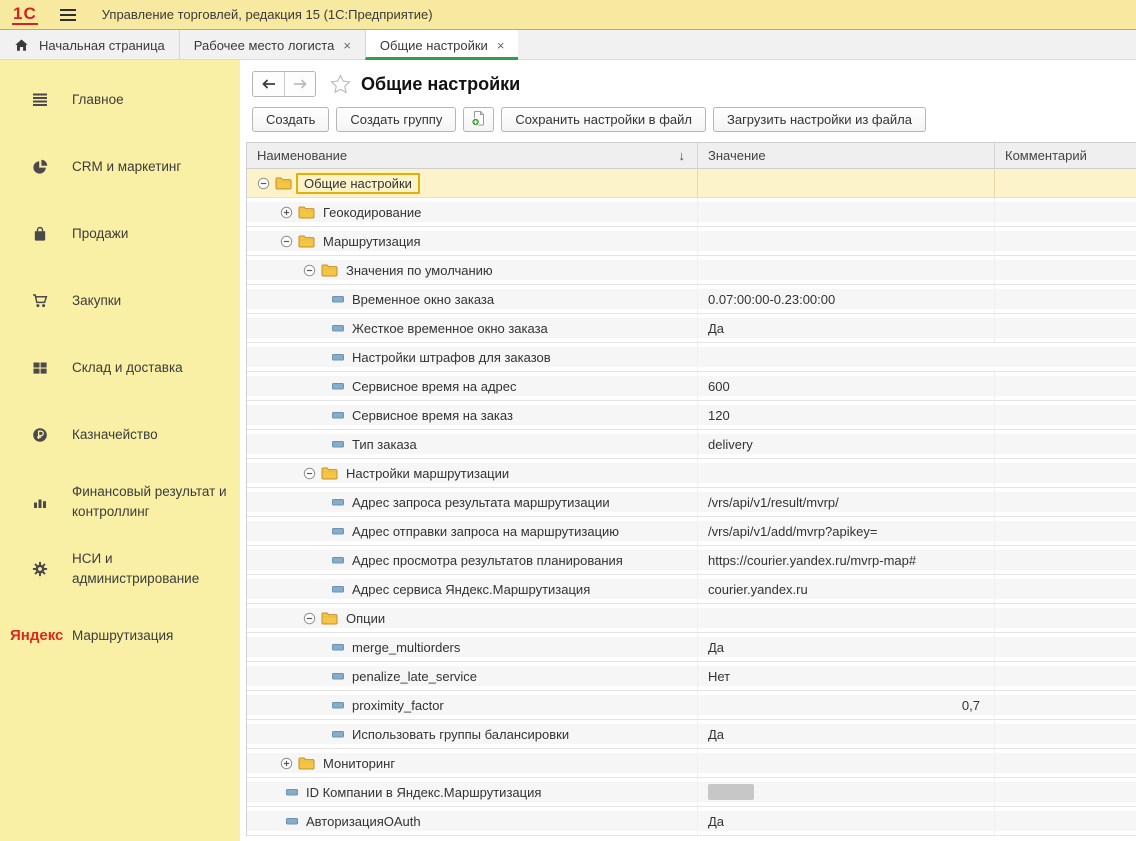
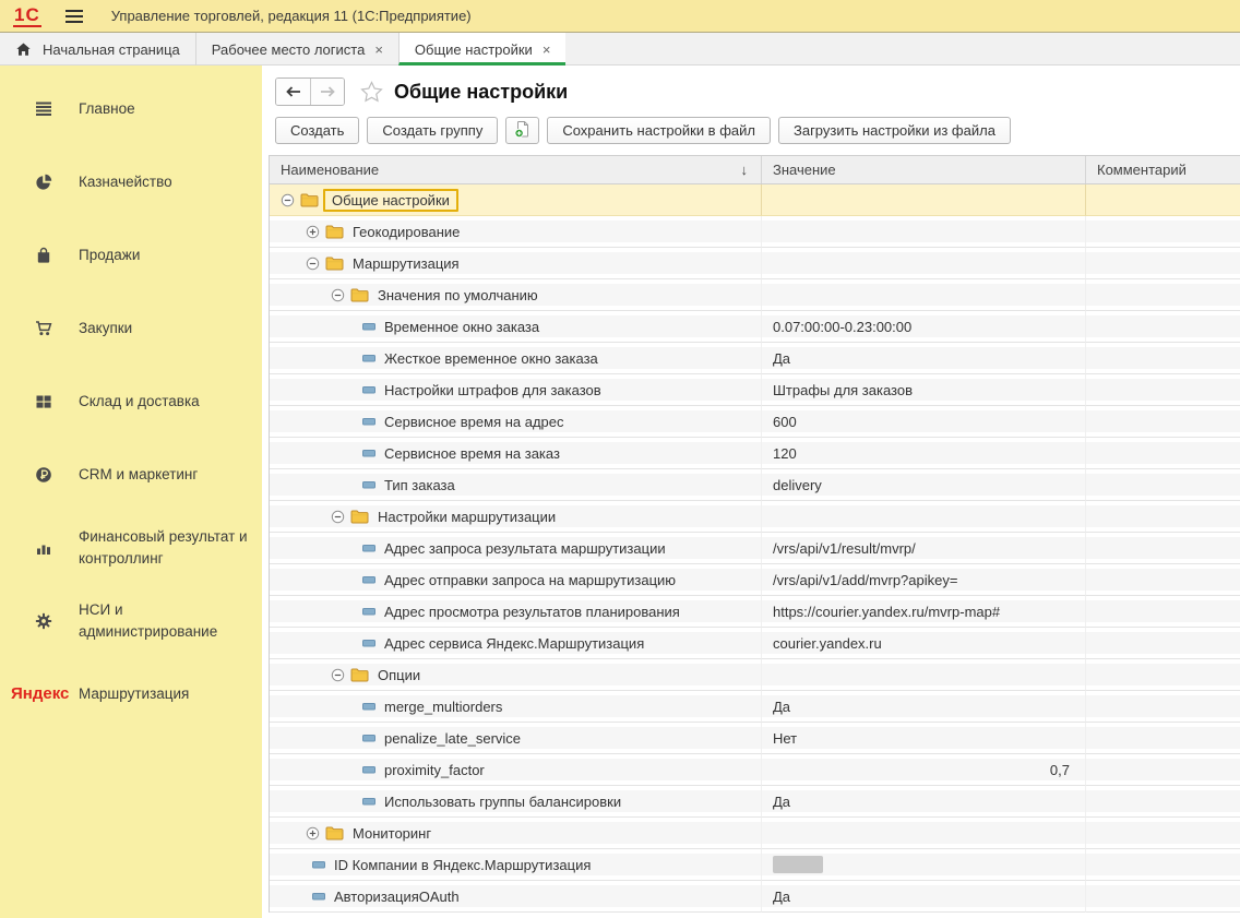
  1С
- Управление торговлей, редакция 15 (1С:Предприятие)
+ Управление торговлей, редакция 11 (1С:Предприятие)
  Начальная страница
  Рабочее место логиста
  ×
  Общие настройки
  ×
  Главное
- CRM и маркетинг
+ Казначейство
  Продажи
  Закупки
  Склад и доставка
- Казначейство
+ CRM и маркетинг
  Финансовый результат и контроллинг
  НСИ и администрирование
  Яндекс
  Маршрутизация
  Общие настройки
  Создать
  Создать группу
  Сохранить настройки в файл
  Загрузить настройки из файла
  Наименование
  ↓
  Значение
  Комментарий
  Общие настройки
  Геокодирование
  Маршрутизация
  Значения по умолчанию
  Временное окно заказа
  0.07:00:00-0.23:00:00
  Жесткое временное окно заказа
  Да
  Настройки штрафов для заказов
+ Штрафы для заказов
  Сервисное время на адрес
  600
  Сервисное время на заказ
  120
  Тип заказа
  delivery
  Настройки маршрутизации
  Адрес запроса результата маршрутизации
  /vrs/api/v1/result/mvrp/
  Адрес отправки запроса на маршрутизацию
  /vrs/api/v1/add/mvrp?apikey=
  Адрес просмотра результатов планирования
  https://courier.yandex.ru/mvrp-map#
  Адрес сервиса Яндекс.Маршрутизация
  courier.yandex.ru
  Опции
  merge_multiorders
  Да
  penalize_late_service
  Нет
  proximity_factor
  0,7
  Использовать группы балансировки
  Да
  Мониторинг
  ID Компании в Яндекс.Маршрутизация
  АвторизацияOAuth
  Да
